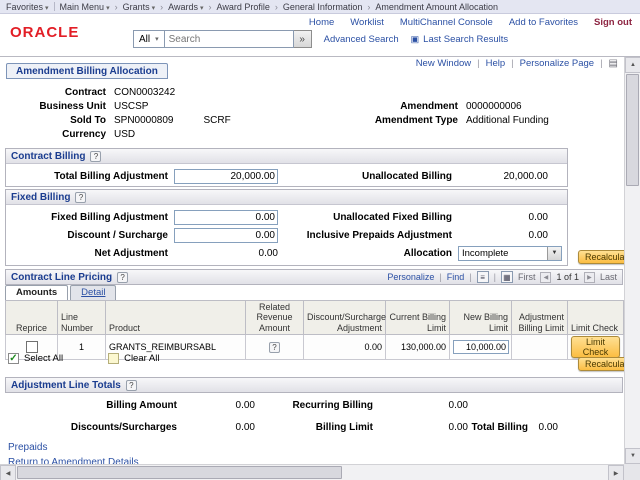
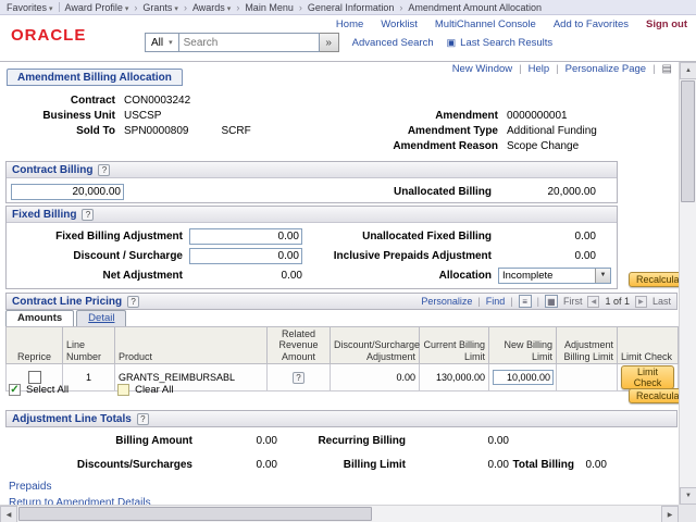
  Favorites
- Main Menu
+ Award Profile
  ›
  Grants
  ›
  Awards
  ›
- Award Profile
+ Main Menu
  ›
  General Information
  ›
  Amendment Amount Allocation
  ORACLE
  Home
  Worklist
  MultiChannel Console
  Add to Favorites
  Sign out
  All
  Search
  »
  Advanced Search
  ▣
  Last Search Results
  New Window
  |
  Help
  |
  Personalize Page
  |
  ▤
  Amendment Billing Allocation
  Contract
  CON0003242
  Business Unit
  USCSP
  Sold To
  SPN0000809
  SCRF
- Currency
- USD
  Amendment
- 0000000006
+ 0000000001
  Amendment Type
  Additional Funding
+ Amendment Reason
+ Scope Change
  Contract Billing
  ?
- Total Billing Adjustment
  20,000.00
  Unallocated Billing
  20,000.00
  Fixed Billing
  ?
  Fixed Billing Adjustment
  0.00
  Discount / Surcharge
  0.00
  Net Adjustment
  0.00
  Unallocated Fixed Billing
  0.00
  Inclusive Prepaids Adjustment
  0.00
  Allocation
  Incomplete
  Recalcula
  Contract Line Pricing
  ?
  Personalize
  |
  Find
  |
  ≡
  |
  ▦
  First
  1 of 1
  Last
  Amounts
  Detail
  Reprice	Line Number	Product	Related Revenue Amount	Discount/Surcharge Adjustment	Current Billing Limit	New Billing Limit	Adjustment Billing Limit	Limit Check
  	1	GRANTS_REIMBURSABL	?	0.00	130,000.00	10,000.00		Limit Check
  ✓
  Select All
  Clear All
  Recalcula
  Adjustment Line Totals
  ?
  Billing Amount
  0.00
  Recurring Billing
  0.00
  Discounts/Surcharges
  0.00
  Billing Limit
  0.00
  Total Billing
  0.00
  Prepaids
  Return to Amendment Details
